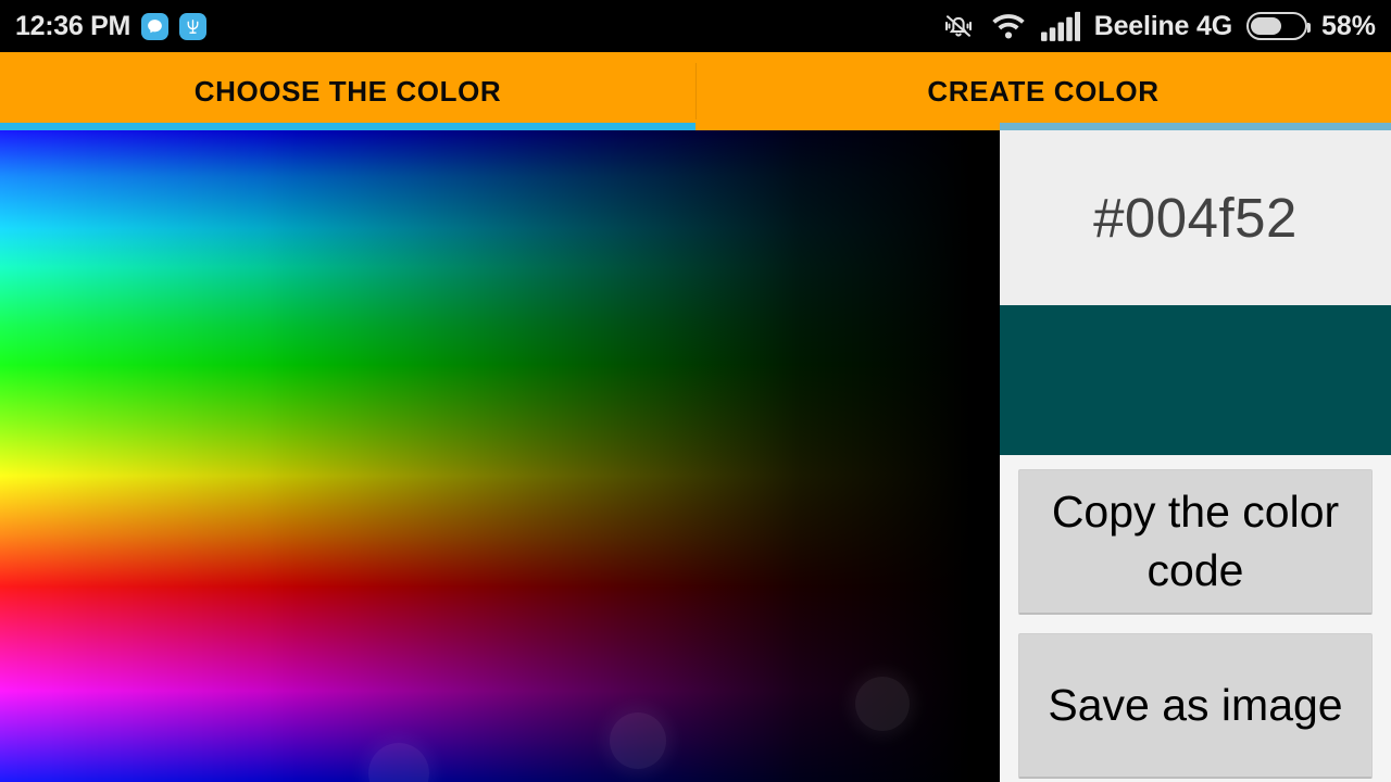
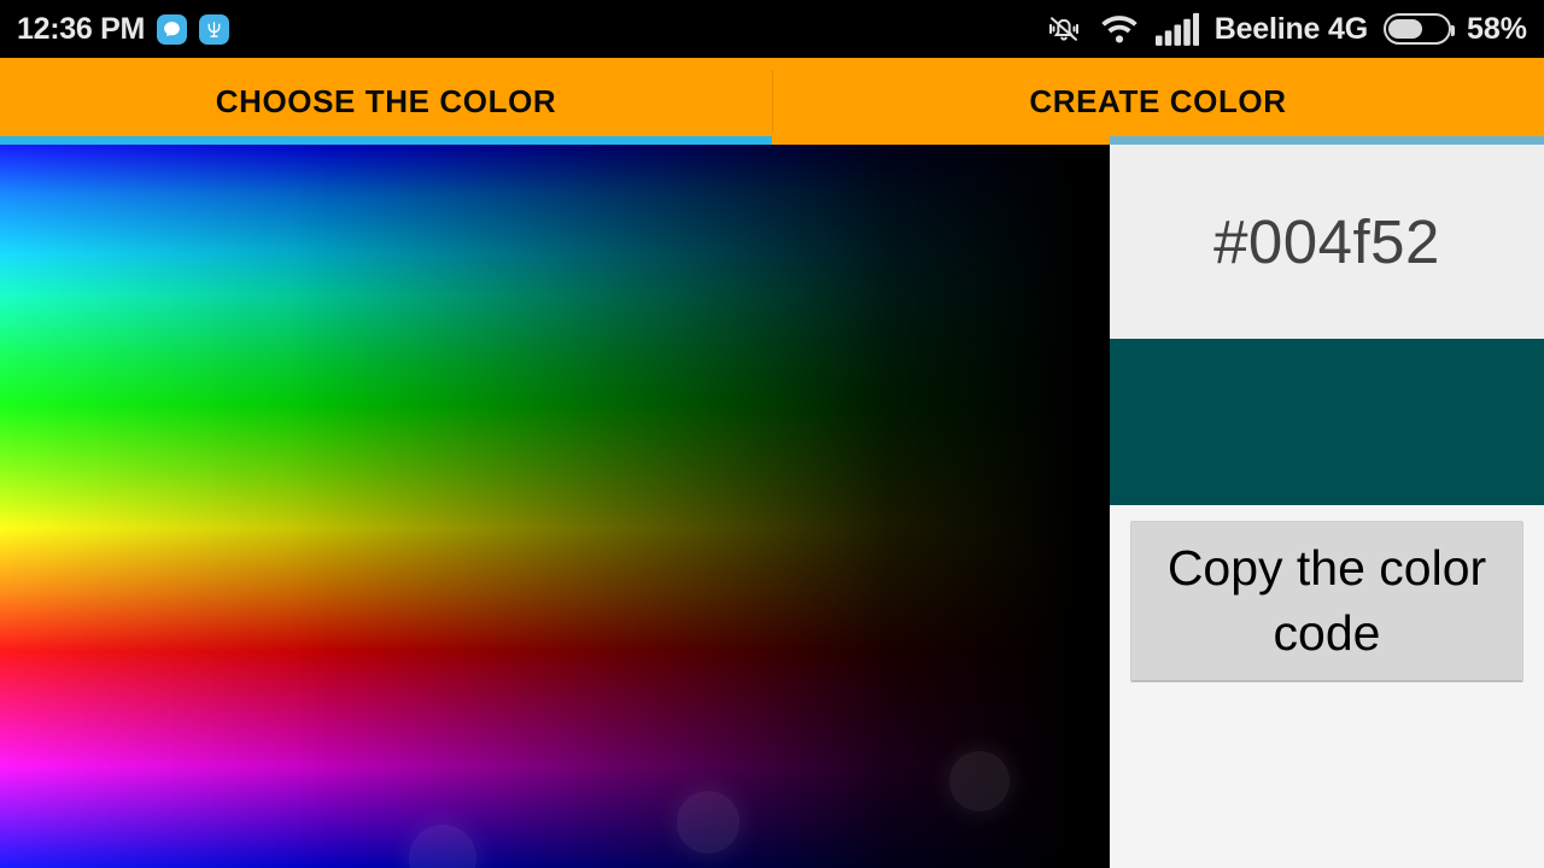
  12:36 PM
  Beeline 4G
  58%
  CHOOSE THE COLOR
  CREATE COLOR
  #004f52
  Copy the color code
- Save as image
